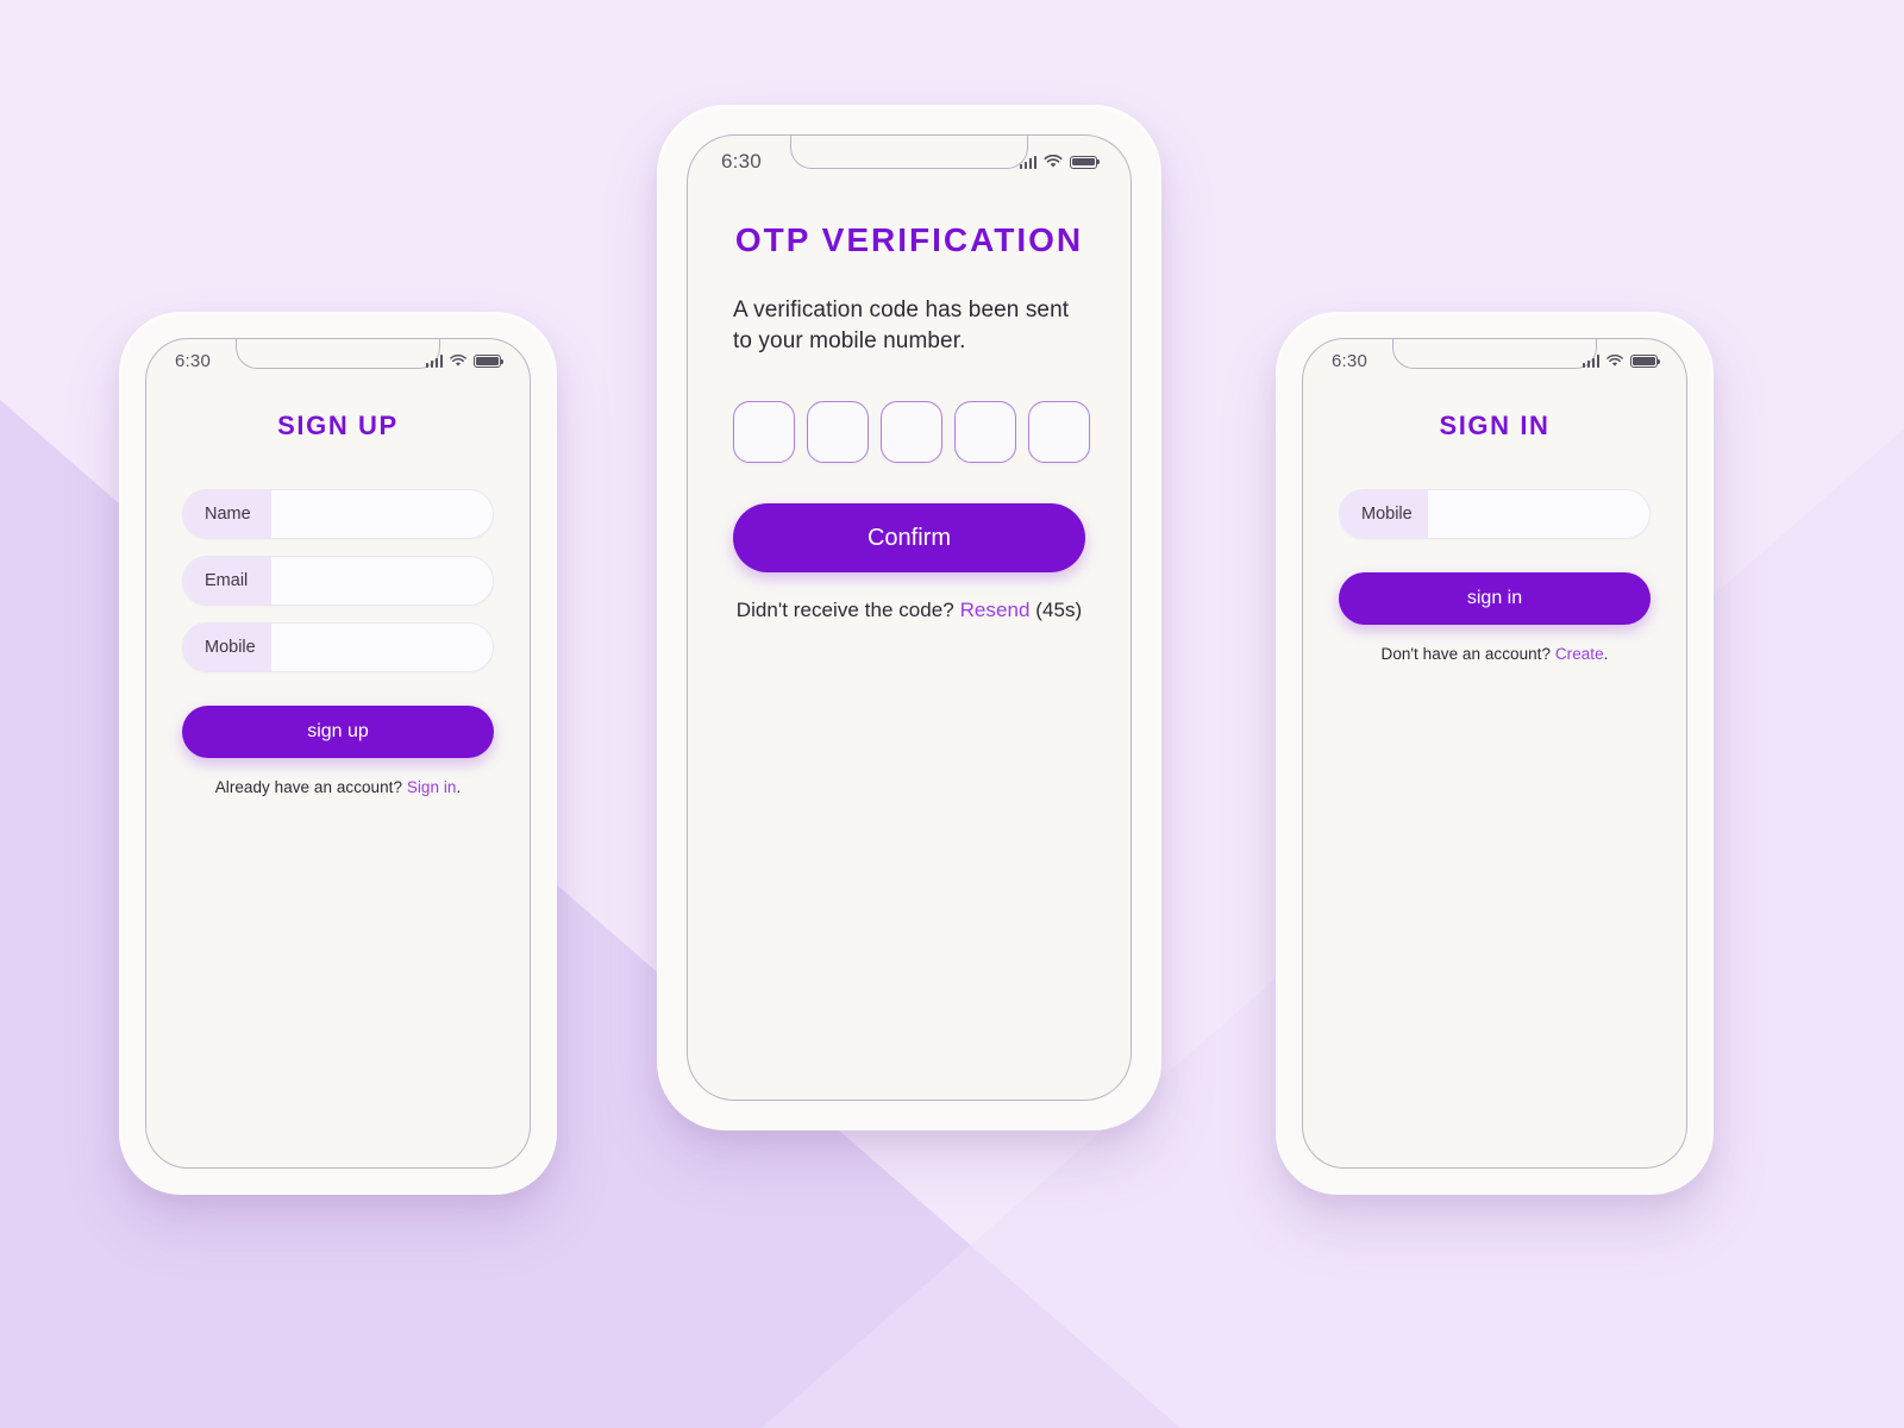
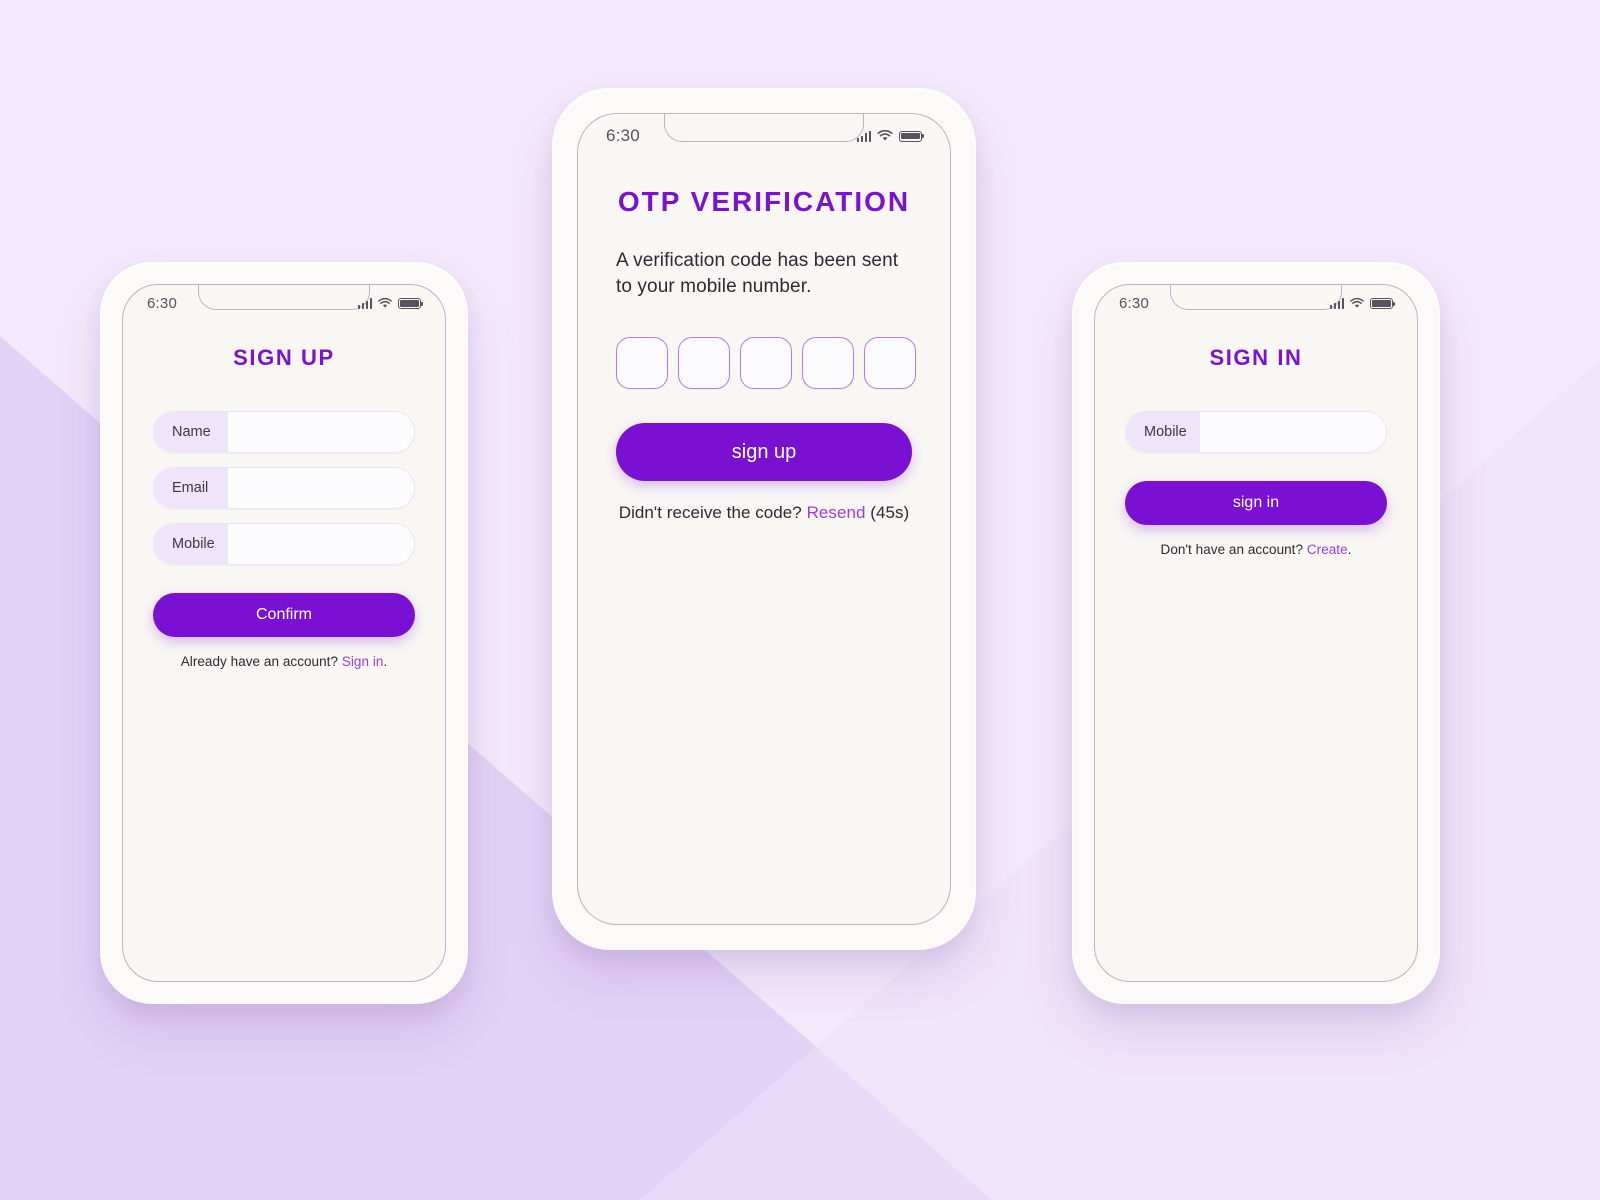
  6:30
  SIGN UP
  Name
  Email
  Mobile
- sign up
+ Confirm
  Already have an account? Sign in.
  6:30
  OTP VERIFICATION
  A verification code has been sent to your mobile number.
- Confirm
+ sign up
  Didn't receive the code? Resend (45s)
  6:30
  SIGN IN
  Mobile
  sign in
  Don't have an account? Create.
